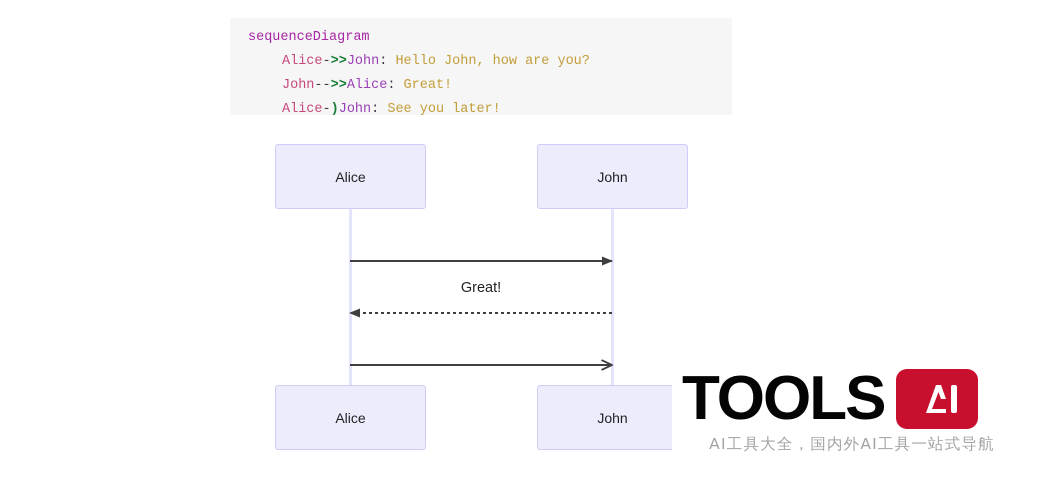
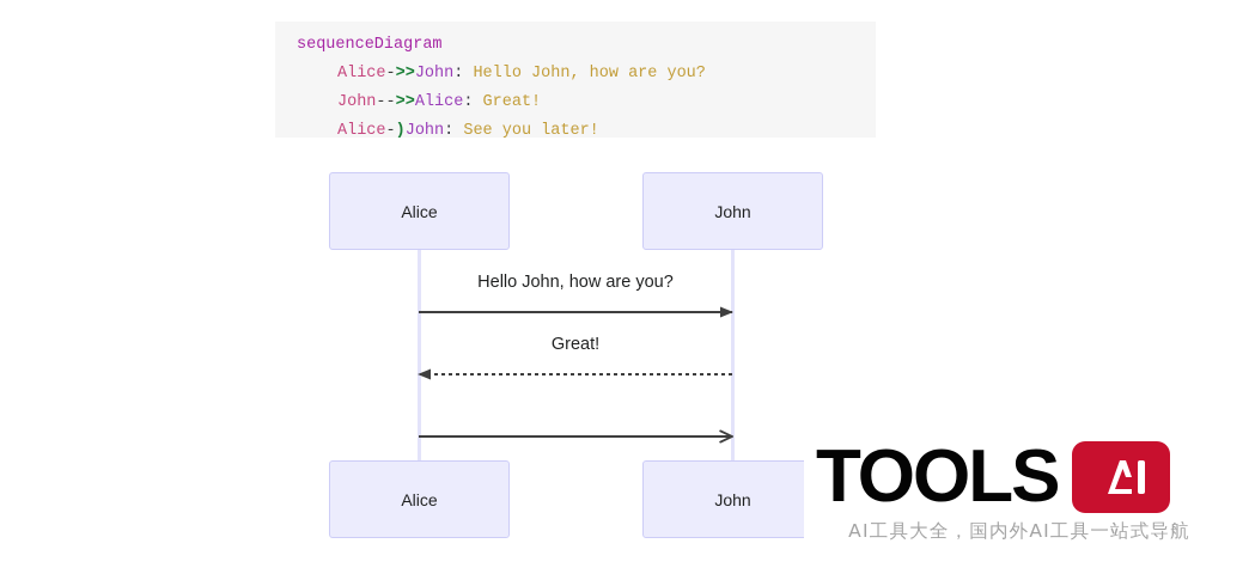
  sequenceDiagram
  Alice->>John: Hello John, how are you?
  John-->>Alice: Great!
  Alice-)John: See you later!
  Alice
  John
  Alice
  John
+ Hello John, how are you?
  Great!
  TOOLS
  AI工具大全，国内外AI工具一站式导航
